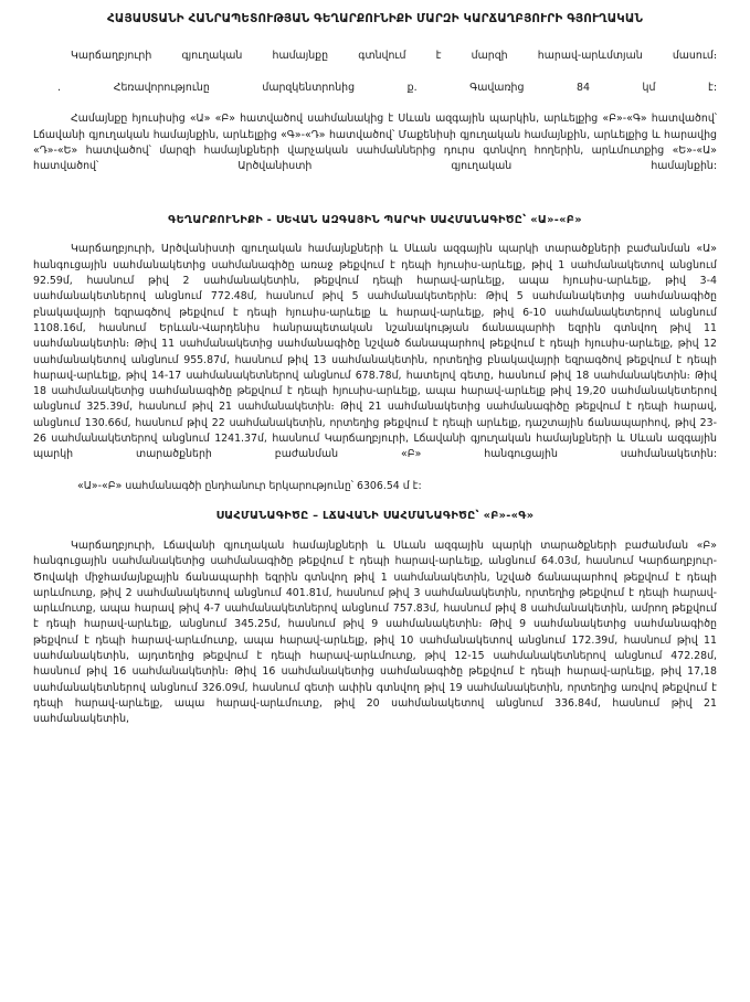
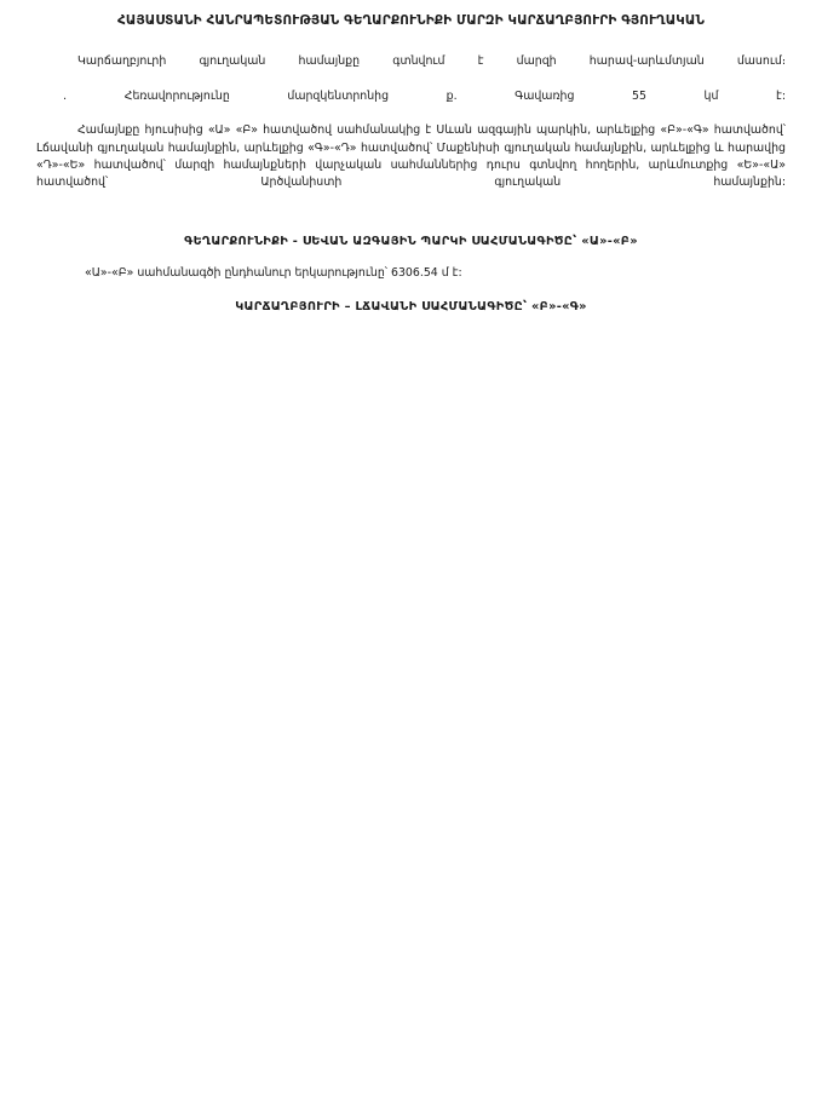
  ՀԱՅԱՍՏԱՆԻ ՀԱՆՐԱՊԵՏՈՒԹՅԱՆ ԳԵՂԱՐՔՈՒՆԻՔԻ ՄԱՐԶԻ ԿԱՐՃԱՂԲՅՈՒՐԻ ԳՅՈՒՂԱԿԱՆ
  Կարճաղբյուրի գյուղական համայնքը գտնվում է մարզի հարավ-արևմտյան մասում։
- ․ Հեռավորությունը մարզկենտրոնից ք. Գավառից 84 կմ է:
+ ․ Հեռավորությունը մարզկենտրոնից ք. Գավառից 55 կմ է:
  Համայնքը հյուսիսից «Ա» «Բ» հատվածով սահմանակից է Սևան ազգային պարկին, արևելքից «Բ»-«Գ» հատվածով՝ Լճավանի գյուղական համայնքին, արևելքից «Գ»-«Դ» հատվածով՝ Մաքենիսի գյուղական համայնքին, արևելքից և հարավից «Դ»-«Ե» հատվածով՝ մարզի համայնքների վարչական սահմաններից դուրս գտնվող հողերին, արևմուտքից «Ե»-«Ա» հատվածով՝ Արծվանիստի գյուղական համայնքին:
  ԳԵՂԱՐՔՈՒՆԻՔԻ - ՍԵՎԱՆ ԱԶԳԱՅԻՆ ՊԱՐԿԻ ՍԱՀՄԱՆԱԳԻԾԸ՝ «Ա»-«Բ»
- Կարճաղբյուրի, Արծվանիստի գյուղական համայնքների և Սևան ազգային պարկի տարածքների բաժանման «Ա» հանգուցային սահմանակետից սահմանագիծը առաջ թեքվում է դեպի հյուսիս-արևելք, թիվ 1 սահմանակետով անցնում 92.59մ, հասնում թիվ 2 սահմանակետին, թեքվում դեպի հարավ-արևելք, ապա հյուսիս-արևելք, թիվ 3-4 սահմանակետներով անցնում 772.48մ, հասնում թիվ 5 սահմանակետերին: Թիվ 5 սահմանակետից սահմանագիծը բնակավայրի եզրագծով թեքվում է դեպի հյուսիս-արևելք և հարավ-արևելք, թիվ 6-10 սահմանակետերով անցնում 1108.16մ, հասնում Երևան-Վարդենիս հանրապետական նշանակության ճանապարհի եզրին գտնվող թիվ 11 սահմանակետին։ Թիվ 11 սահմանակետից սահմանագիծը նշված ճանապարհով թեքվում է դեպի հյուսիս-արևելք, թիվ 12 սահմանակետով անցնում 955.87մ, հասնում թիվ 13 սահմանակետին, որտեղից բնակավայրի եզրագծով թեքվում է դեպի հարավ-արևելք, թիվ 14-17 սահմանակետներով անցնում 678.78մ, հատելով գետը, հասնում թիվ 18 սահմանակետին։ Թիվ 18 սահմանակետից սահմանագիծը թեքվում է դեպի հյուսիս-արևելք, ապա հարավ-արևելք թիվ 19,20 սահմանակետերով անցնում 325.39մ, հասնում թիվ 21 սահմանակետին։ Թիվ 21 սահմանակետից սահմանագիծը թեքվում է դեպի հարավ, անցնում 130.66մ, հասնում թիվ 22 սահմանակետին, որտեղից թեքվում է դեպի արևելք, դաշտային ճանապարհով, թիվ 23-26 սահմանակետերով անցնում 1241.37մ, հասնում Կարճաղբյուրի, Լճավանի գյուղական համայնքների և Սևան ազգային պարկի տարածքների բաժանման «Բ» հանգուցային սահմանակետին:
  «Ա»-«Բ» սահմանագծի ընդհանուր երկարությունը՝ 6306.54 մ է:
- ՍԱՀՄԱՆԱԳԻԾԸ – ԼՃԱՎԱՆԻ ՍԱՀՄԱՆԱԳԻԾԸ՝ «Բ»-«Գ»
+ ԿԱՐՃԱՂԲՅՈՒՐԻ – ԼՃԱՎԱՆԻ ՍԱՀՄԱՆԱԳԻԾԸ՝ «Բ»-«Գ»
- Կարճաղբյուրի, Լճավանի գյուղական համայնքների և Սևան ազգային պարկի տարածքների բաժանման «Բ» հանգուցային սահմանակետից սահմանագիծը թեքվում է դեպի հարավ-արևելք, անցնում 64.03մ, հասնում Կարճաղբյուր-Ծովակի միջհամայնքային ճանապարհի եզրին գտնվող թիվ 1 սահմանակետին, նշված ճանապարհով թեքվում է դեպի արևմուտք, թիվ 2 սահմանակետով անցնում 401.81մ, հասնում թիվ 3 սահմանակետին, որտեղից թեքվում է դեպի հարավ-արևմուտք, ապա հարավ թիվ 4-7 սահմանակետներով անցնում 757.83մ, հասնում թիվ 8 սահմանակետին, ամրող թեքվում է դեպի հարավ-արևելք, անցնում 345.25մ, հասնում թիվ 9 սահմանակետին։ Թիվ 9 սահմանակետից սահմանագիծը թեքվում է դեպի հարավ-արևմուտք, ապա հարավ-արևելք, թիվ 10 սահմանակետով անցնում 172.39մ, հասնում թիվ 11 սահմանակետին, այդտեղից թեքվում է դեպի հարավ-արևմուտք, թիվ 12-15 սահմանակետներով անցնում 472.28մ, հասնում թիվ 16 սահմանակետին։ Թիվ 16 սահմանակետից սահմանագիծը թեքվում է դեպի հարավ-արևելք, թիվ 17,18 սահմանակետներով անցնում 326.09մ, հասնում գետի ափին գտնվող թիվ 19 սահմանակետին, որտեղից առվով թեքվում է դեպի հարավ-արևելք, ապա հարավ-արևմուտք, թիվ 20 սահմանակետով անցնում 336.84մ, հասնում թիվ 21 սահմանակետին,
